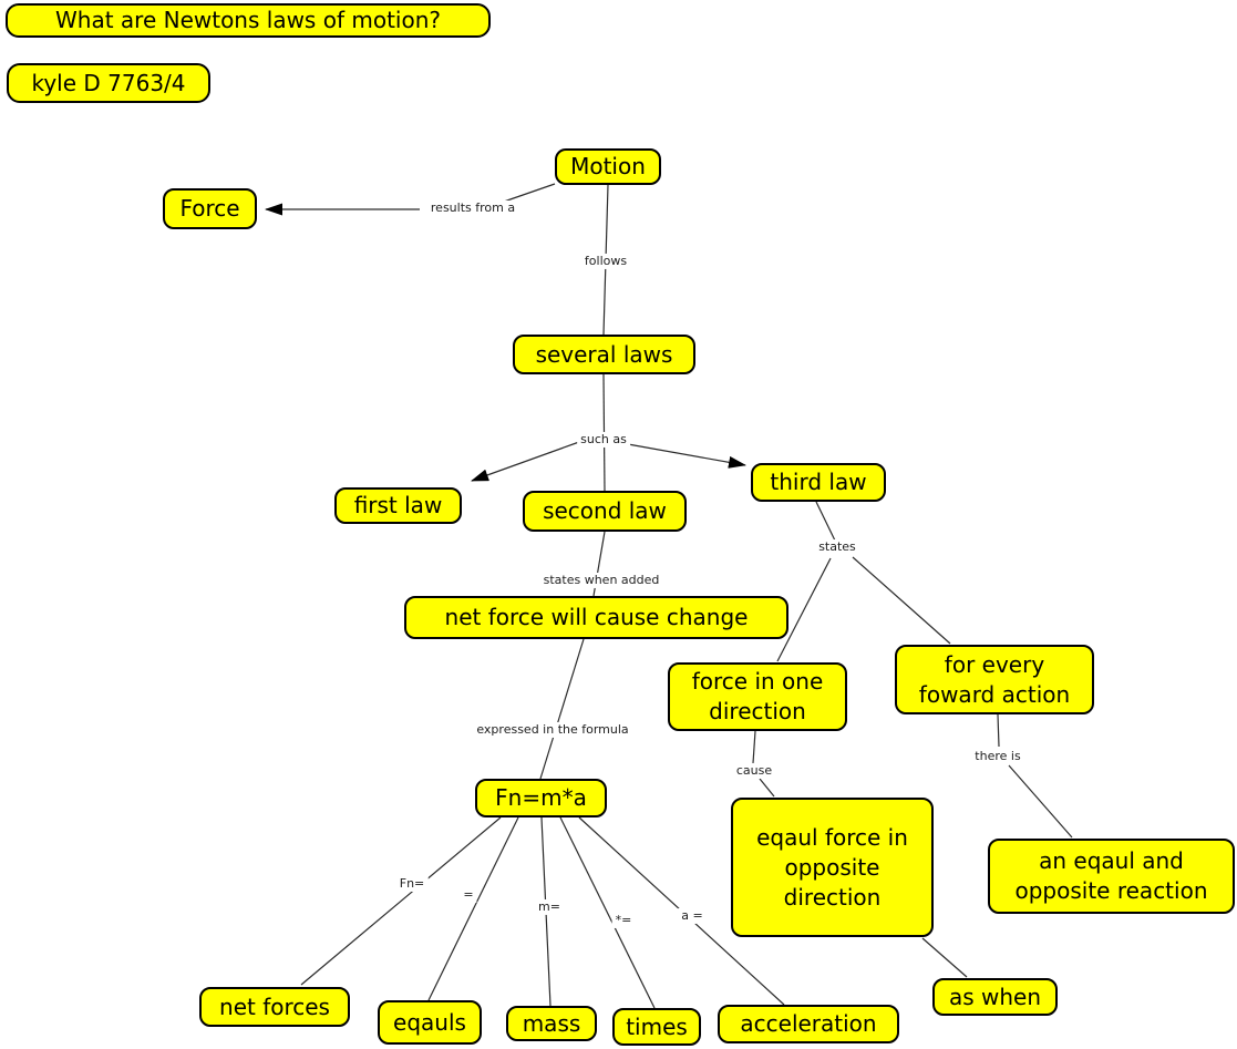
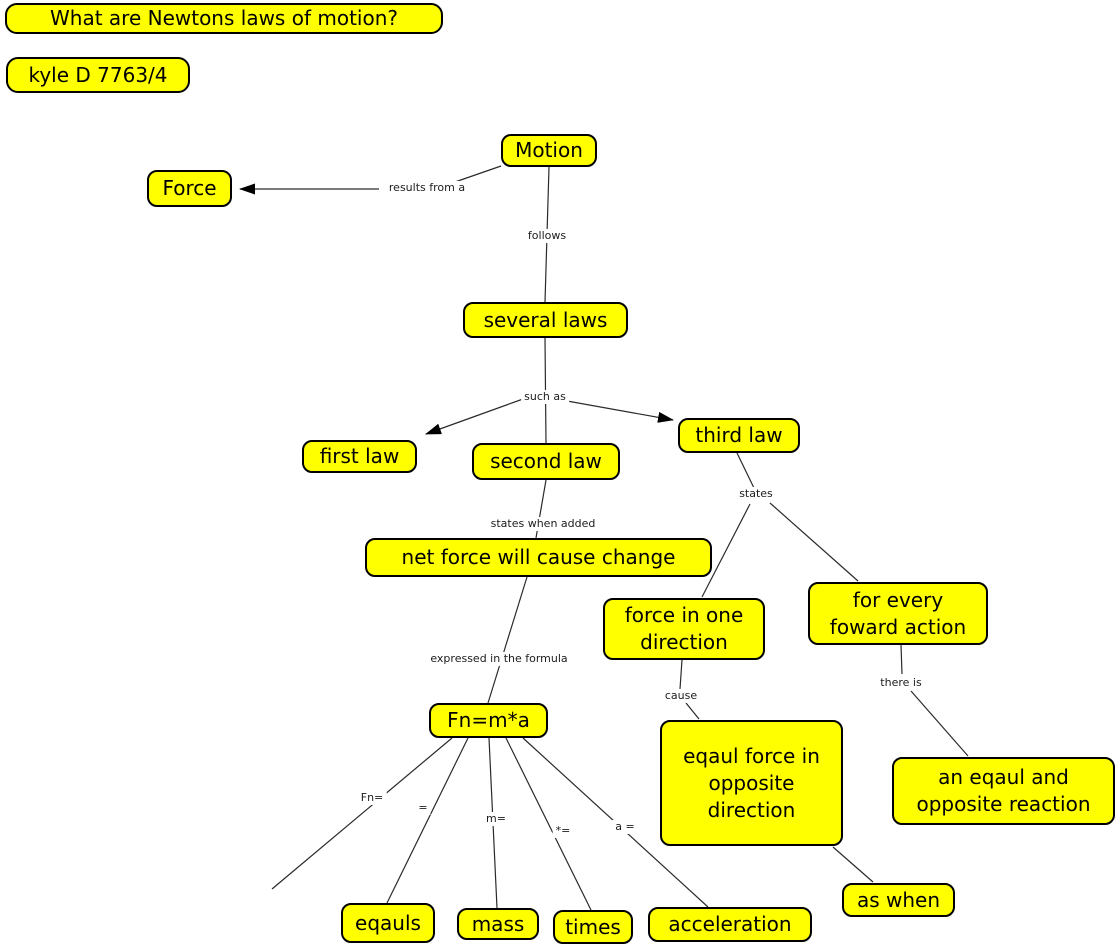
  What are Newtons laws of motion?
  kyle D 7763/4
  Motion
  Force
  several laws
  first law
  second law
  third law
  net force will cause change
  Fn=m*a
  force in one
  direction
  for every
  foward action
  eqaul force in
  opposite
  direction
  an eqaul and
  opposite reaction
  as when
- net forces
  eqauls
  mass
  times
  acceleration
  results from a
  follows
  such as
  states when added
  expressed in the formula
  states
  cause
  there is
  Fn=
  =
  m=
  *=
  a =
